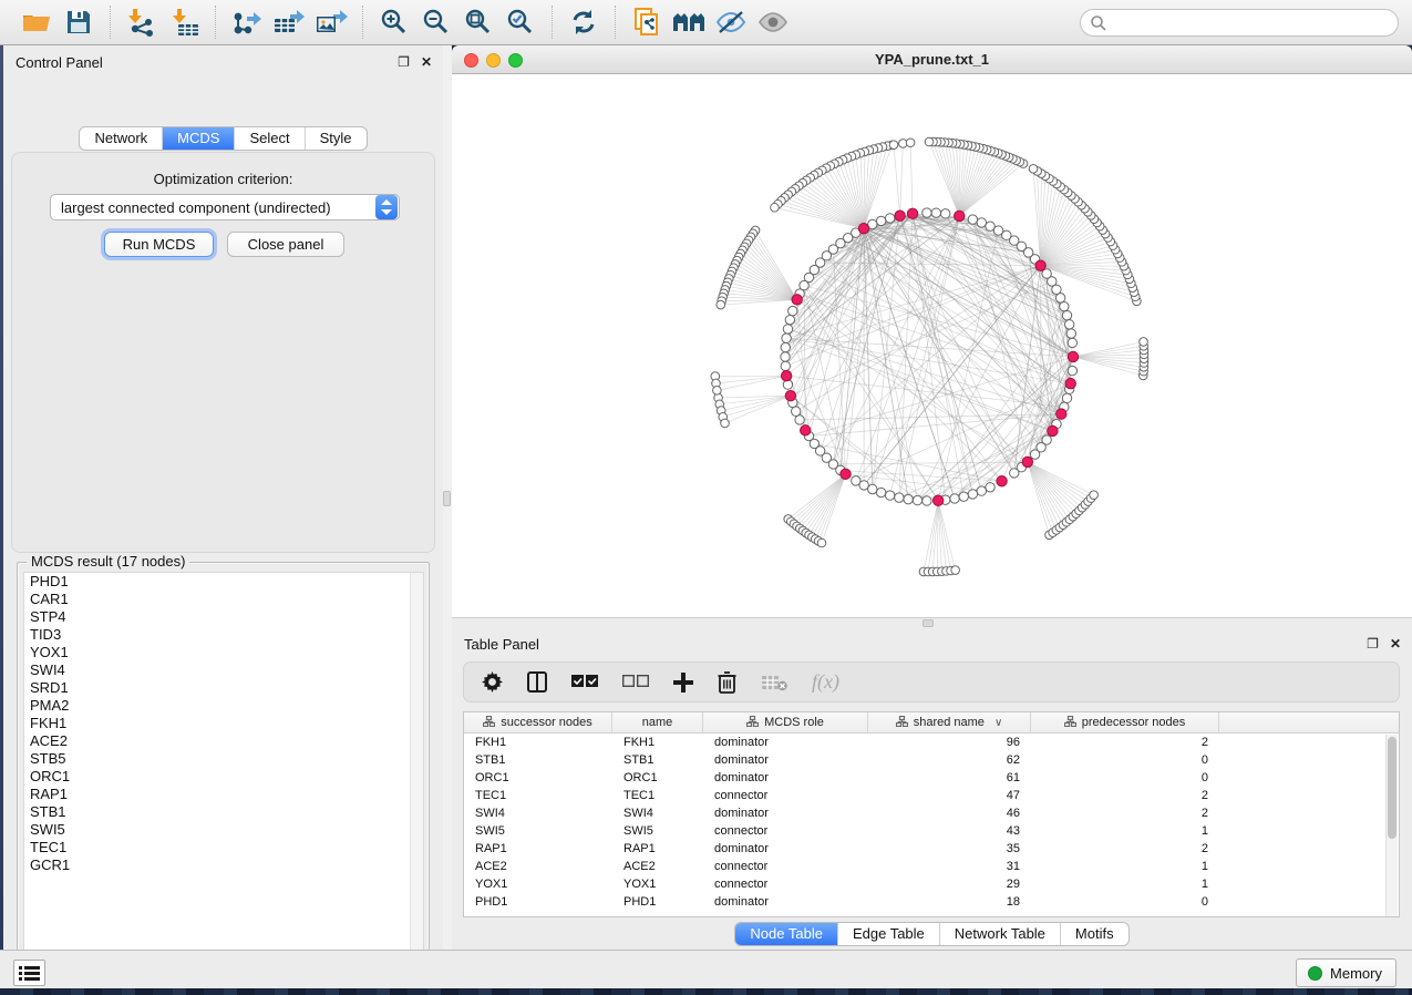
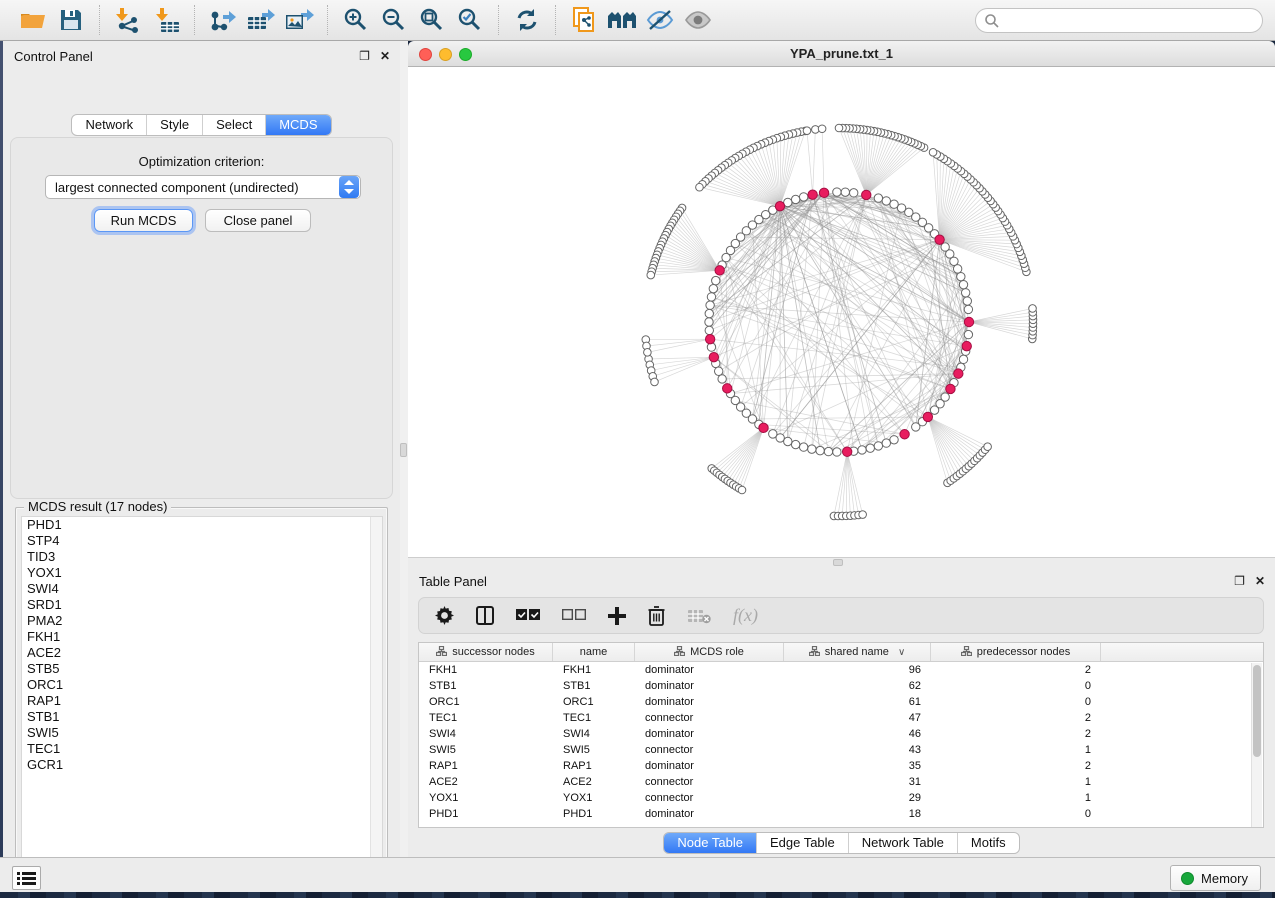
  Control Panel
  ❐
  ✕
  Network
- MCDS
+ Style
  Select
- Style
+ MCDS
  Optimization criterion:
  largest connected component (undirected)
  Run MCDS
  Close panel
  MCDS result (17 nodes)
  PHD1
- CAR1
  STP4
  TID3
  YOX1
  SWI4
  SRD1
  PMA2
  FKH1
  ACE2
  STB5
  ORC1
  RAP1
  STB1
  SWI5
  TEC1
  GCR1
  YPA_prune.txt_1
  Table Panel
  ❐
  ✕
  f(x)
  successor nodes
  name
  MCDS role
  shared name
  ∨
  predecessor nodes
  FKH1
  FKH1
  dominator
  96
  2
  STB1
  STB1
  dominator
  62
  0
  ORC1
  ORC1
  dominator
  61
  0
  TEC1
  TEC1
  connector
  47
  2
  SWI4
  SWI4
  dominator
  46
  2
  SWI5
  SWI5
  connector
  43
  1
  RAP1
  RAP1
  dominator
  35
  2
  ACE2
  ACE2
  connector
  31
  1
  YOX1
  YOX1
  connector
  29
  1
  PHD1
  PHD1
  dominator
  18
  0
  Node Table
  Edge Table
  Network Table
  Motifs
  Memory
